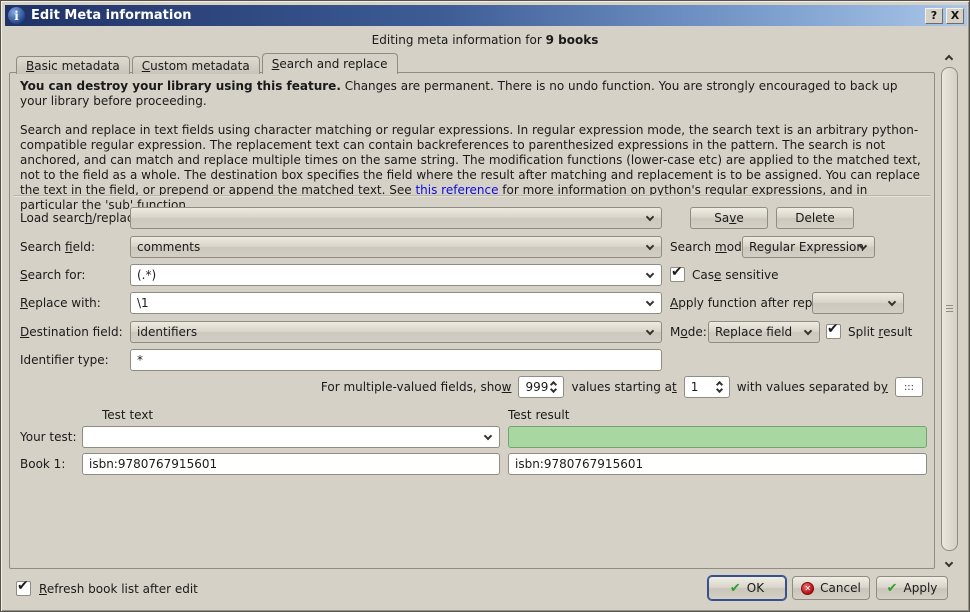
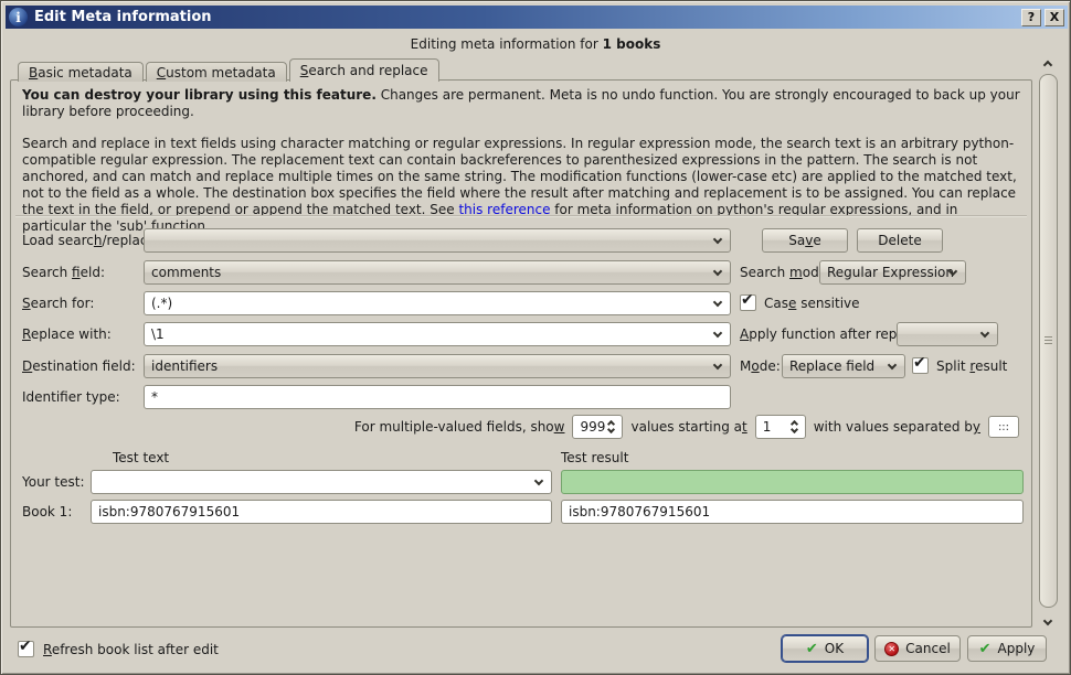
  i
  Edit Meta information
  ?
  X
- Editing meta information for 9 books
+ Editing meta information for 1 books
  Basic metadata
  Custom metadata
  Search and replace
- You can destroy your library using this feature. Changes are permanent. There is no undo function. You are strongly encouraged to back up your library before proceeding.
+ You can destroy your library using this feature. Changes are permanent. Meta is no undo function. You are strongly encouraged to back up your library before proceeding.
- Search and replace in text fields using character matching or regular expressions. In regular expression mode, the search text is an arbitrary python-compatible regular expression. The replacement text can contain backreferences to parenthesized expressions in the pattern. The search is not anchored, and can match and replace multiple times on the same string. The modification functions (lower-case etc) are applied to the matched text, not to the field as a whole. The destination box specifies the field where the result after matching and replacement is to be assigned. You can replace the text in the field, or prepend or append the matched text. See this reference for more information on python's regular expressions, and in particular the 'sub' function.
+ Search and replace in text fields using character matching or regular expressions. In regular expression mode, the search text is an arbitrary python-compatible regular expression. The replacement text can contain backreferences to parenthesized expressions in the pattern. The search is not anchored, and can match and replace multiple times on the same string. The modification functions (lower-case etc) are applied to the matched text, not to the field as a whole. The destination box specifies the field where the result after matching and replacement is to be assigned. You can replace the text in the field, or prepend or append the matched text. See this reference for meta information on python's regular expressions, and in particular the 'sub' function.
  Load search/repla
  Save
  Delete
  Search feld:
  comments
  Search mod
  Regular Expression
  Search for:
  (.*)
  ✔
  Case sensitive
  Replace with:
  \1
  Apply function after rep
  Destination field:
  identifiers
  Mode:
  Replace field
  ✔
  Split result
  Identifier type:
  *
  For multiple-valued fields, show
  999
  values starting at
  1
  with values separated by
  :::
  Test text
  Test result
  Your test:
  Book 1:
  isbn:9780767915601
  isbn:9780767915601
  ✔
  Refresh book list after edit
  ✔
  OK
  ✕
  Cancel
  ✔
  Apply
